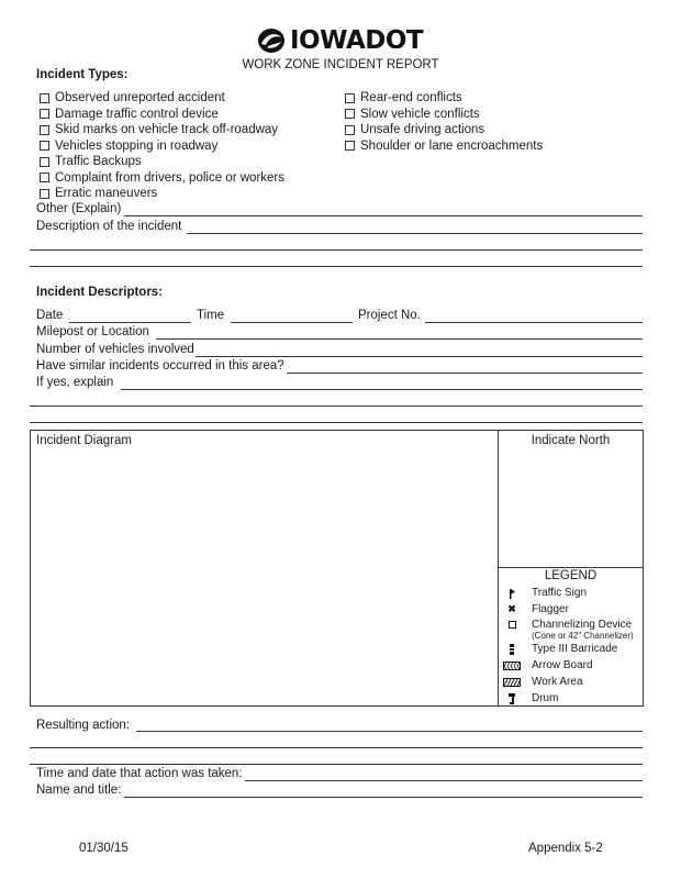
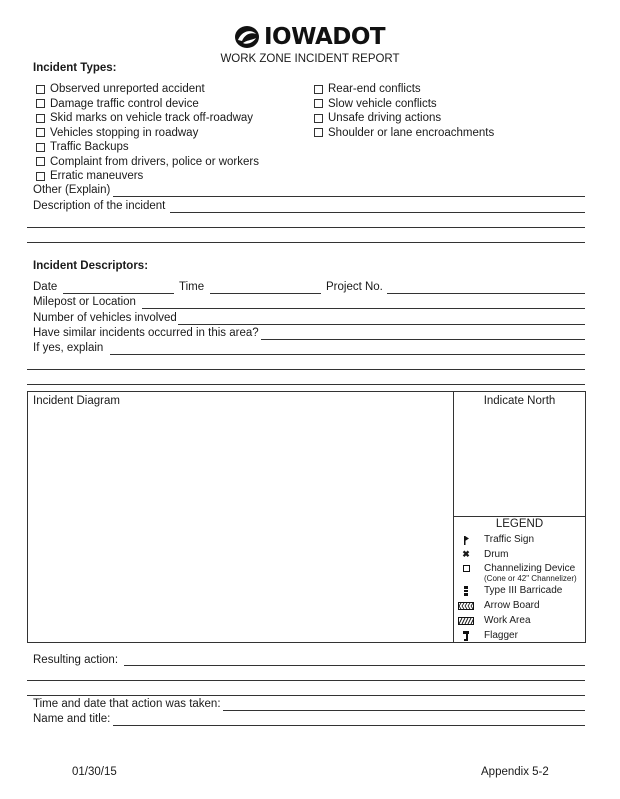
  IOWADOT
  WORK ZONE INCIDENT REPORT
  Incident Types:
  Observed unreported accident
  Damage traffic control device
  Skid marks on vehicle track off-roadway
  Vehicles stopping in roadway
  Traffic Backups
  Complaint from drivers, police or workers
  Erratic maneuvers
  Rear-end conflicts
  Slow vehicle conflicts
  Unsafe driving actions
  Shoulder or lane encroachments
  Other (Explain)
  Description of the incident
  Incident Descriptors:
  Date
  Time
  Project No.
  Milepost or Location
  Number of vehicles involved
  Have similar incidents occurred in this area?
  If yes, explain
  Incident Diagram
  Indicate North
  LEGEND
  Traffic Sign
  ✖
- Flagger
+ Drum
  Channelizing Device
  (Cone or 42" Channelizer)
  Type III Barricade
  Arrow Board
  Work Area
- Drum
+ Flagger
  Resulting action:
  Time and date that action was taken:
  Name and title:
  01/30/15
  Appendix 5-2
